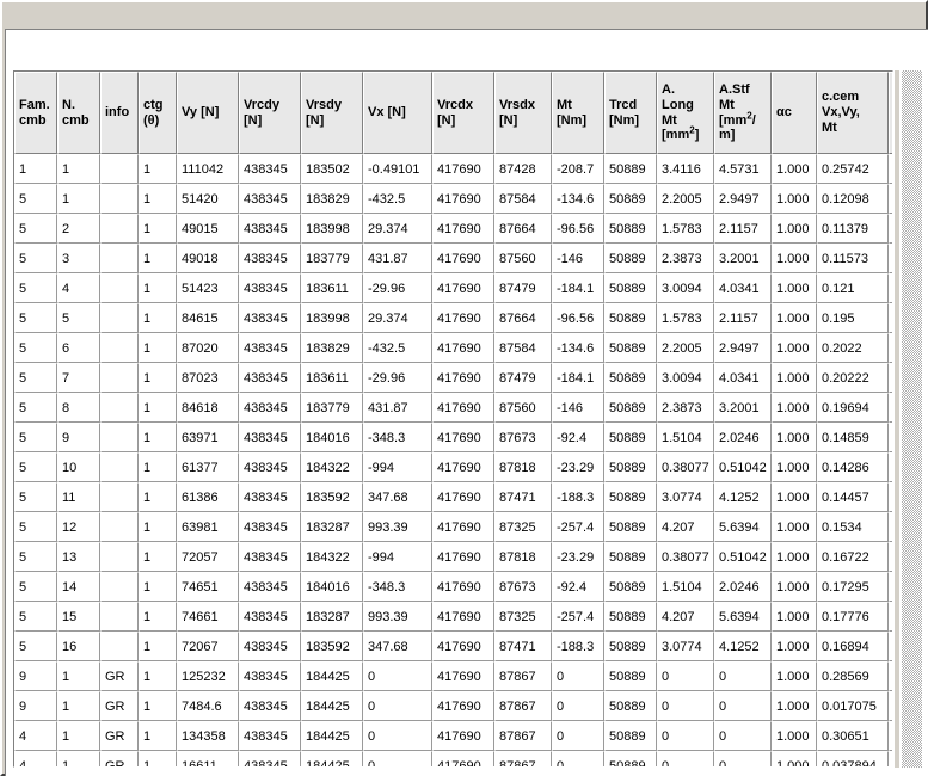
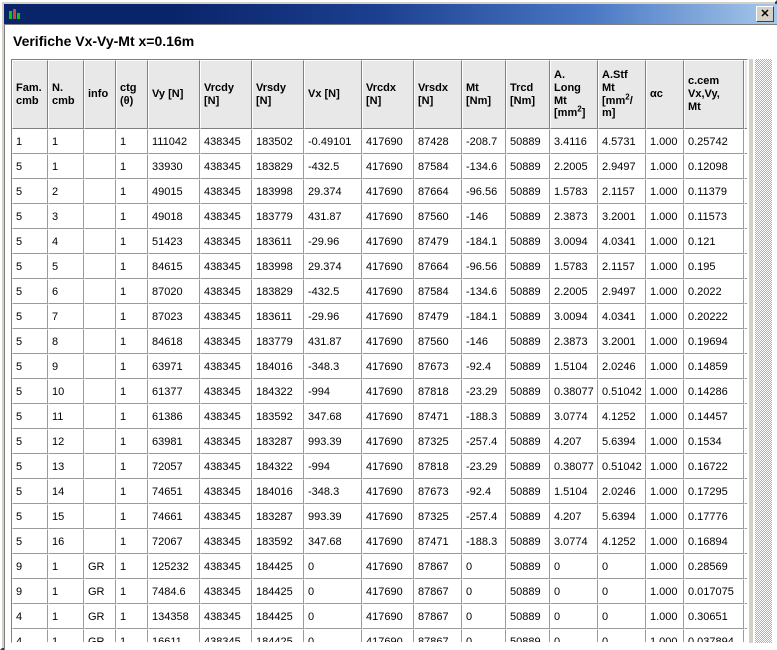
+ ✕
+ Verifiche Vx-Vy-Mt x=0.16m
  Fam.cmb	N.cmb	info	ctg(θ)	Vy [N]	Vrcdy[N]	Vrsdy[N]	Vx [N]	Vrcdx[N]	Vrsdx[N]	Mt[Nm]	Trcd[Nm]	A.LongMt[mm2]	A.StfMt[mm2/m]	αc	c.cemVx,Vy,Mt
  1	1		1	111042	438345	183502	-0.49101	417690	87428	-208.7	50889	3.4116	4.5731	1.000	0.25742
- 5	1		1	51420	438345	183829	-432.5	417690	87584	-134.6	50889	2.2005	2.9497	1.000	0.12098
+ 5	1		1	33930	438345	183829	-432.5	417690	87584	-134.6	50889	2.2005	2.9497	1.000	0.12098
  5	2		1	49015	438345	183998	29.374	417690	87664	-96.56	50889	1.5783	2.1157	1.000	0.11379
  5	3		1	49018	438345	183779	431.87	417690	87560	-146	50889	2.3873	3.2001	1.000	0.11573
  5	4		1	51423	438345	183611	-29.96	417690	87479	-184.1	50889	3.0094	4.0341	1.000	0.121
  5	5		1	84615	438345	183998	29.374	417690	87664	-96.56	50889	1.5783	2.1157	1.000	0.195
  5	6		1	87020	438345	183829	-432.5	417690	87584	-134.6	50889	2.2005	2.9497	1.000	0.2022
  5	7		1	87023	438345	183611	-29.96	417690	87479	-184.1	50889	3.0094	4.0341	1.000	0.20222
  5	8		1	84618	438345	183779	431.87	417690	87560	-146	50889	2.3873	3.2001	1.000	0.19694
  5	9		1	63971	438345	184016	-348.3	417690	87673	-92.4	50889	1.5104	2.0246	1.000	0.14859
  5	10		1	61377	438345	184322	-994	417690	87818	-23.29	50889	0.38077	0.51042	1.000	0.14286
  5	11		1	61386	438345	183592	347.68	417690	87471	-188.3	50889	3.0774	4.1252	1.000	0.14457
  5	12		1	63981	438345	183287	993.39	417690	87325	-257.4	50889	4.207	5.6394	1.000	0.1534
  5	13		1	72057	438345	184322	-994	417690	87818	-23.29	50889	0.38077	0.51042	1.000	0.16722
  5	14		1	74651	438345	184016	-348.3	417690	87673	-92.4	50889	1.5104	2.0246	1.000	0.17295
  5	15		1	74661	438345	183287	993.39	417690	87325	-257.4	50889	4.207	5.6394	1.000	0.17776
  5	16		1	72067	438345	183592	347.68	417690	87471	-188.3	50889	3.0774	4.1252	1.000	0.16894
  9	1	GR	1	125232	438345	184425	0	417690	87867	0	50889	0	0	1.000	0.28569
  9	1	GR	1	7484.6	438345	184425	0	417690	87867	0	50889	0	0	1.000	0.017075
  4	1	GR	1	134358	438345	184425	0	417690	87867	0	50889	0	0	1.000	0.30651
  4	1	GR	1	16611	438345	184425	0	417690	87867	0	50889	0	0	1.000	0.037894
